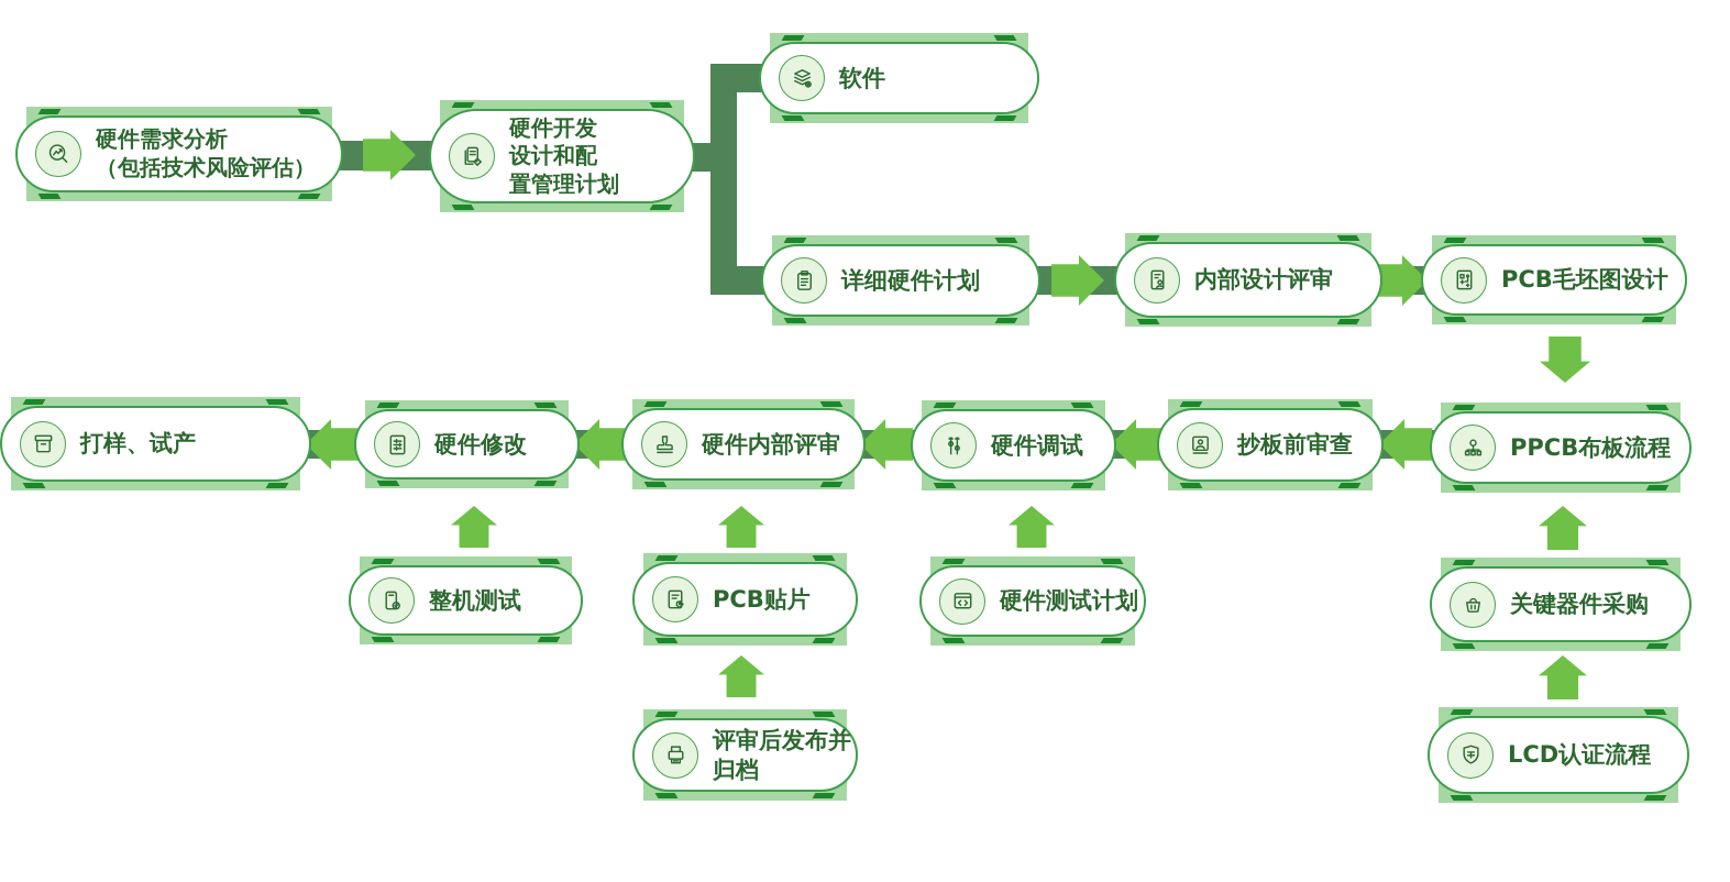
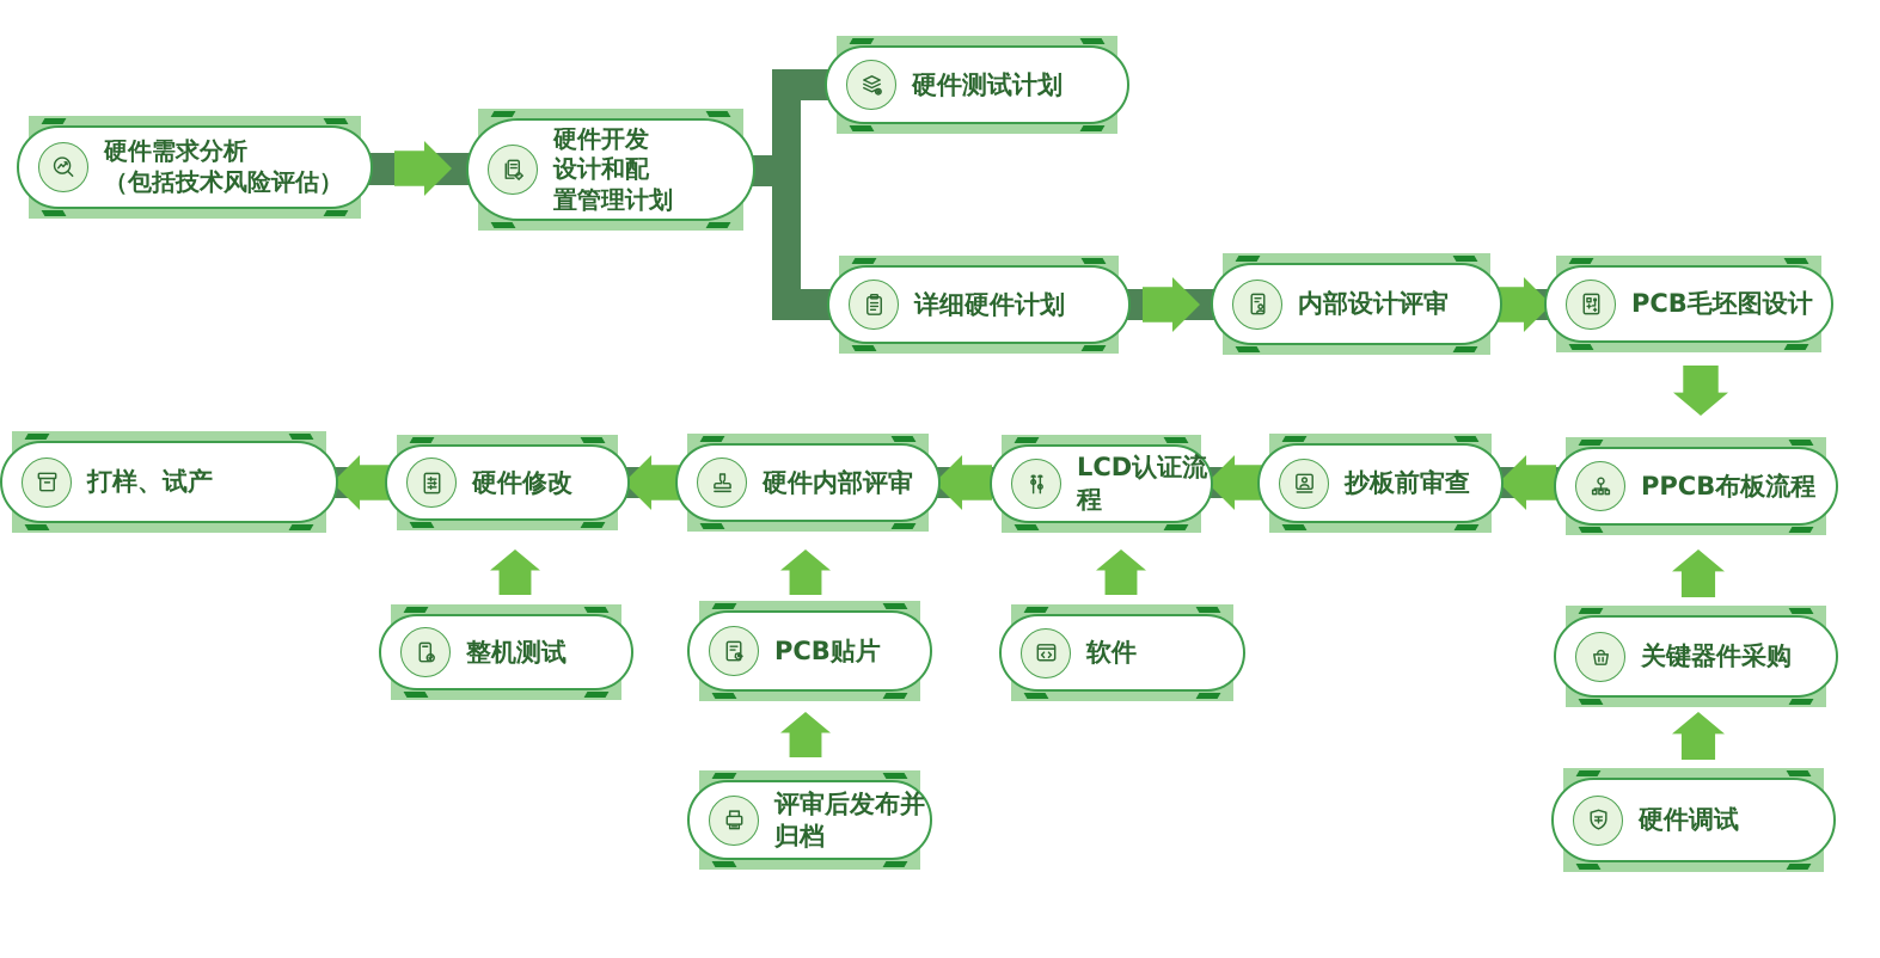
  硬件需求分析
  （包括技术风险评估）
  硬件开发
  设计和配
  置管理计划
- 软件
+ 硬件测试计划
  详细硬件计划
  内部设计评审
  PCB毛坯图设计
  PPCB布板流程
  抄板前审查
- 硬件调试
+ LCD认证流程
  硬件内部评审
  硬件修改
  打样、试产
  整机测试
  PCB贴片
- 硬件测试计划
+ 软件
  关键器件采购
  评审后发布并归档
- LCD认证流程
+ 硬件调试
